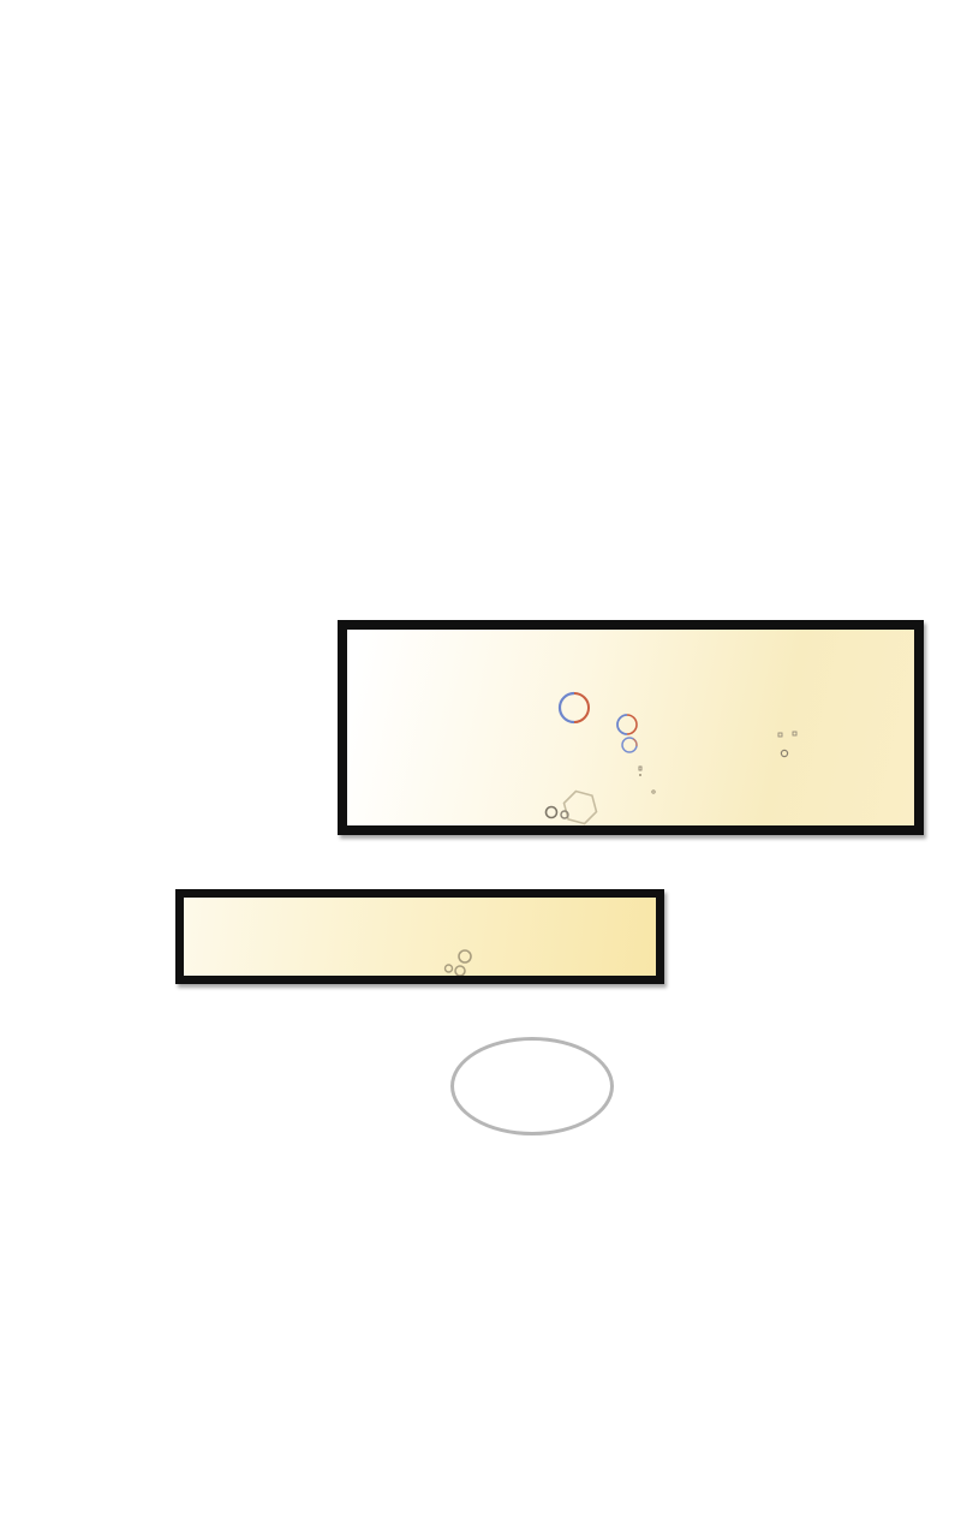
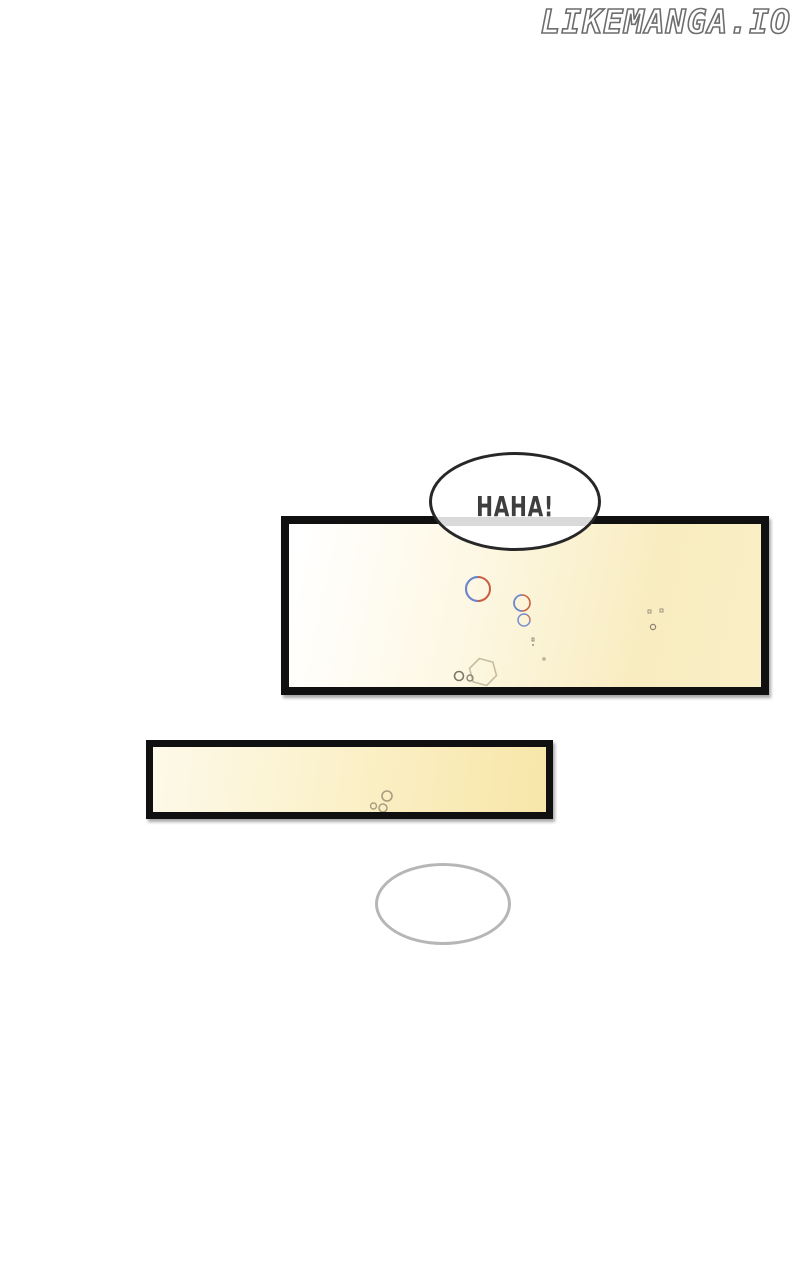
+ LIKEMANGA.IO
+ HAHA!
